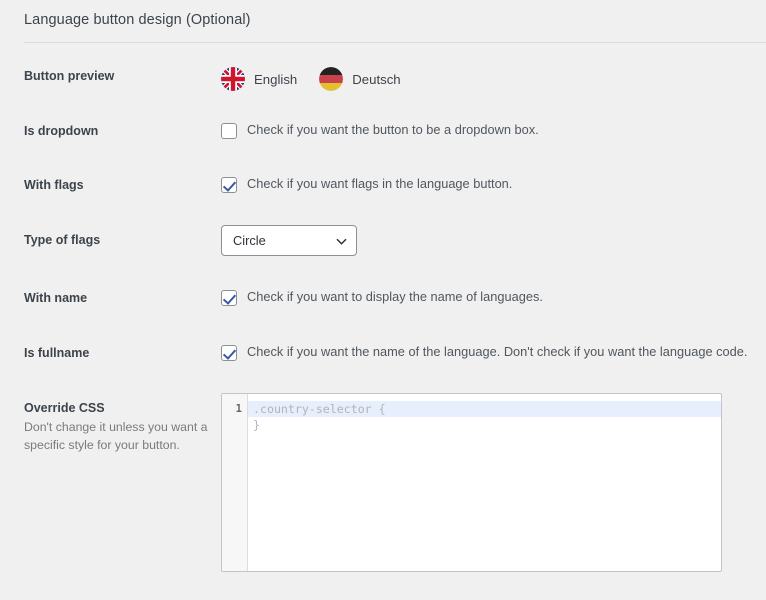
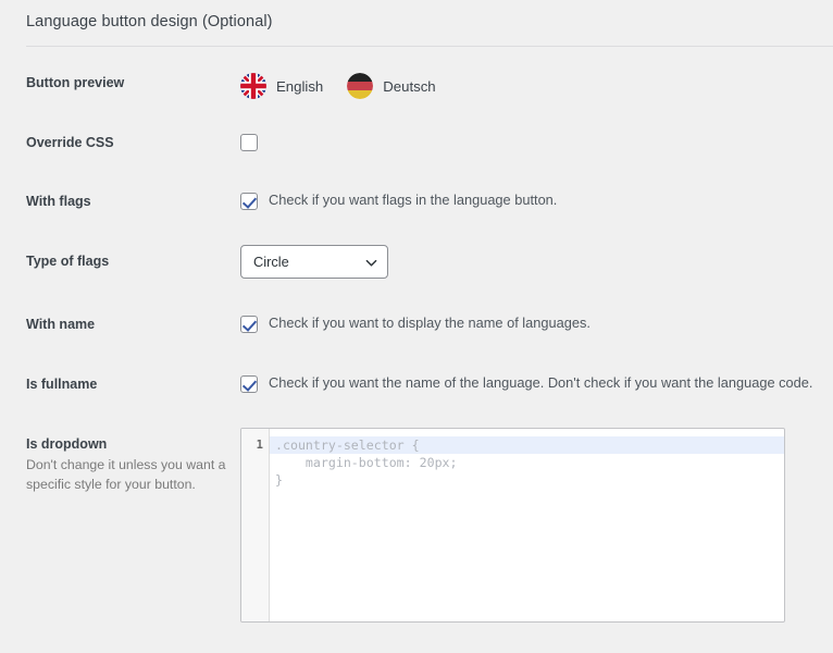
  Language button design (Optional)
  Button preview
  English
  Deutsch
- Is dropdown
+ Override CSS
- Check if you want the button to be a dropdown box.
  With flags
  Check if you want flags in the language button.
  Type of flags
  Circle
  With name
  Check if you want to display the name of languages.
  Is fullname
  Check if you want the name of the language. Don't check if you want the language code.
- Override CSS
+ Is dropdown
  Don't change it unless you want a specific style for your button.
  1
  .country-selector {
+ margin-bottom: 20px;
  }
